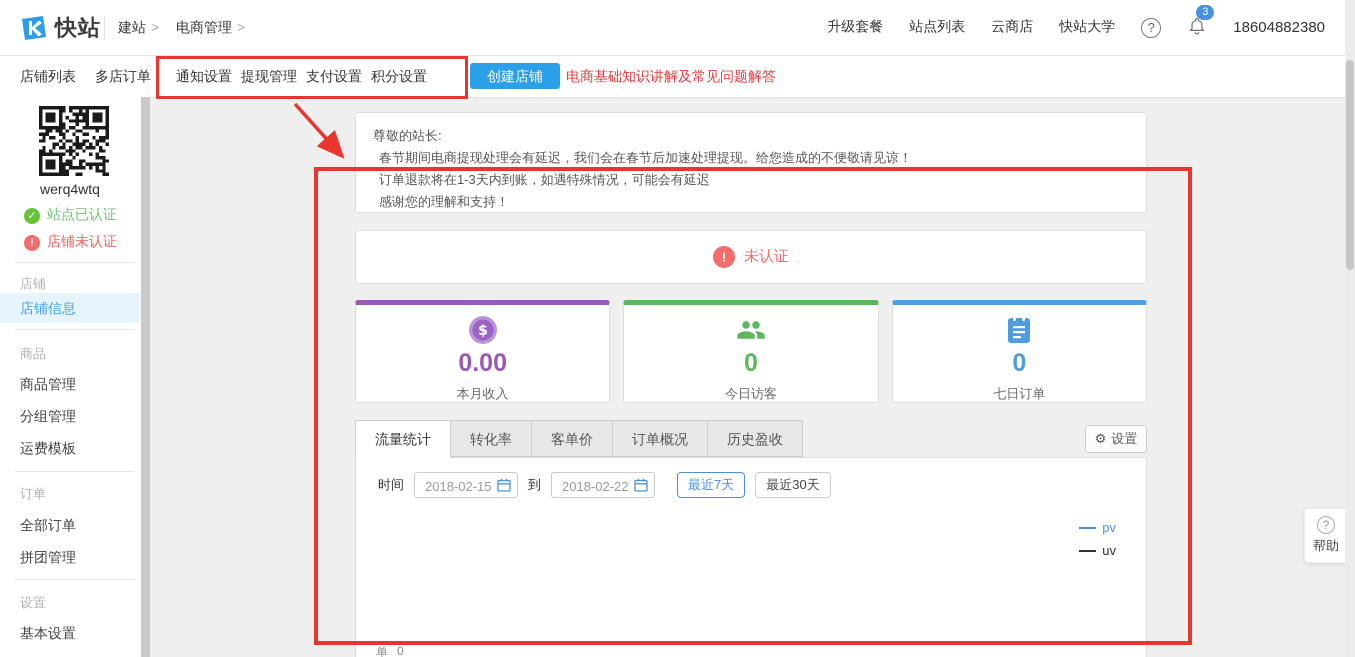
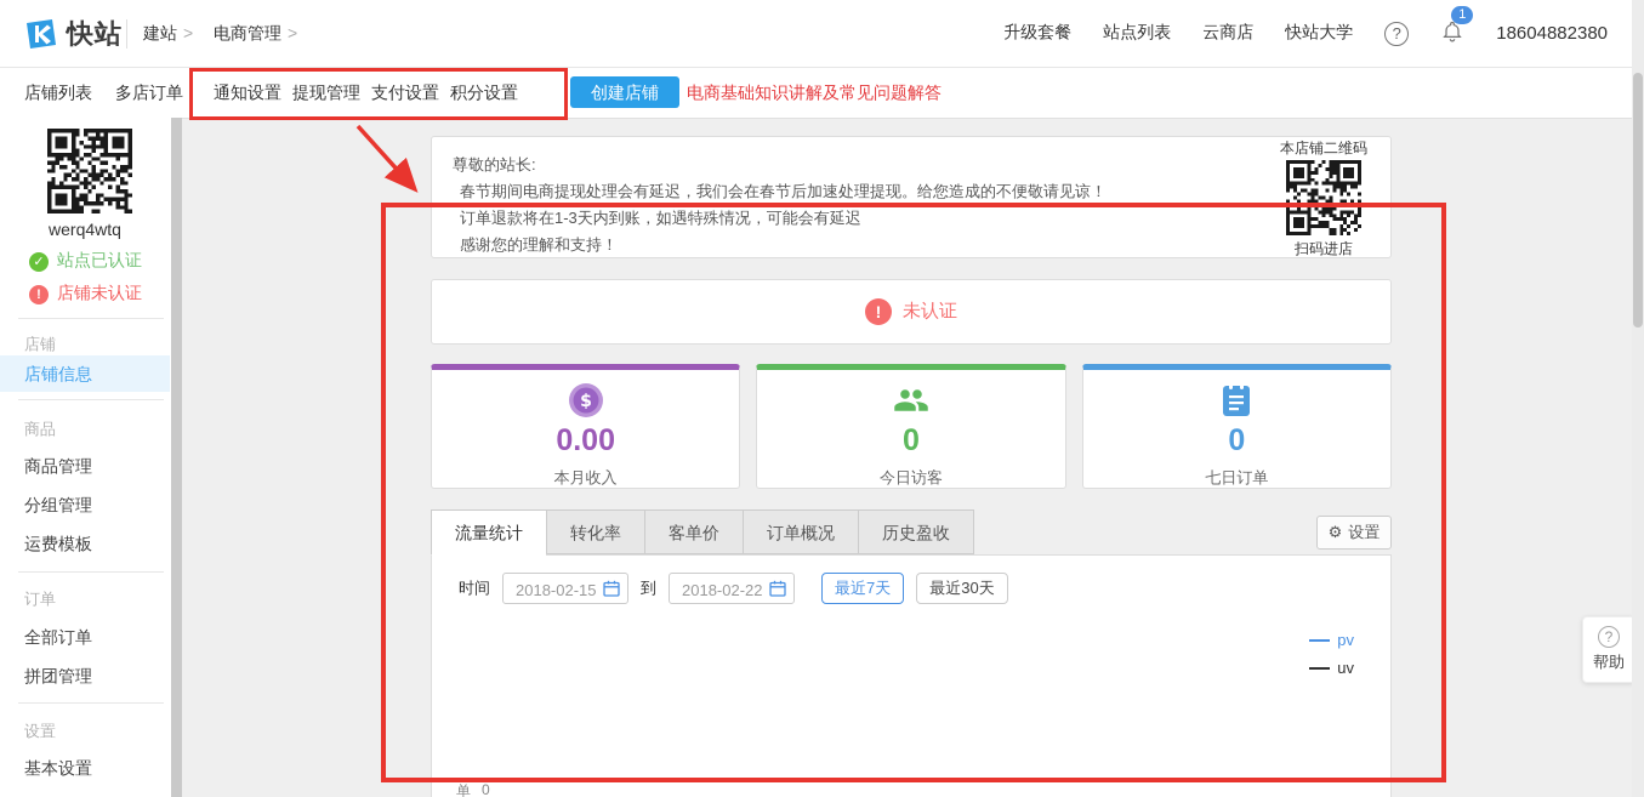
  快站
  建站 >
  电商管理 >
  升级套餐
  站点列表
  云商店
  快站大学
  ?
- 3
+ 1
  18604882380
  店铺列表
  多店订单
  通知设置
  提现管理
  支付设置
  积分设置
  创建店铺
  电商基础知识讲解及常见问题解答
  werq4wtq
  ✓
  站点已认证
  !
  店铺未认证
  店铺
  店铺信息
  商品
  商品管理
  分组管理
  运费模板
  订单
  全部订单
  拼团管理
  设置
  基本设置
  尊敬的站长:
  春节期间电商提现处理会有延迟，我们会在春节后加速处理提现。给您造成的不便敬请见谅！
  订单退款将在1-3天内到账，如遇特殊情况，可能会有延迟
  感谢您的理解和支持！
+ 本店铺二维码
+ 扫码进店
  !
  未认证
  $
  0.00
  本月收入
  0
  今日访客
  0
  七日订单
  流量统计
  转化率
  客单价
  订单概况
  历史盈收
  ⚙
  设置
  时间
  2018-02-15
  到
  2018-02-22
  最近7天
  最近30天
  pv
  uv
  单
  0
  ?
  帮助
